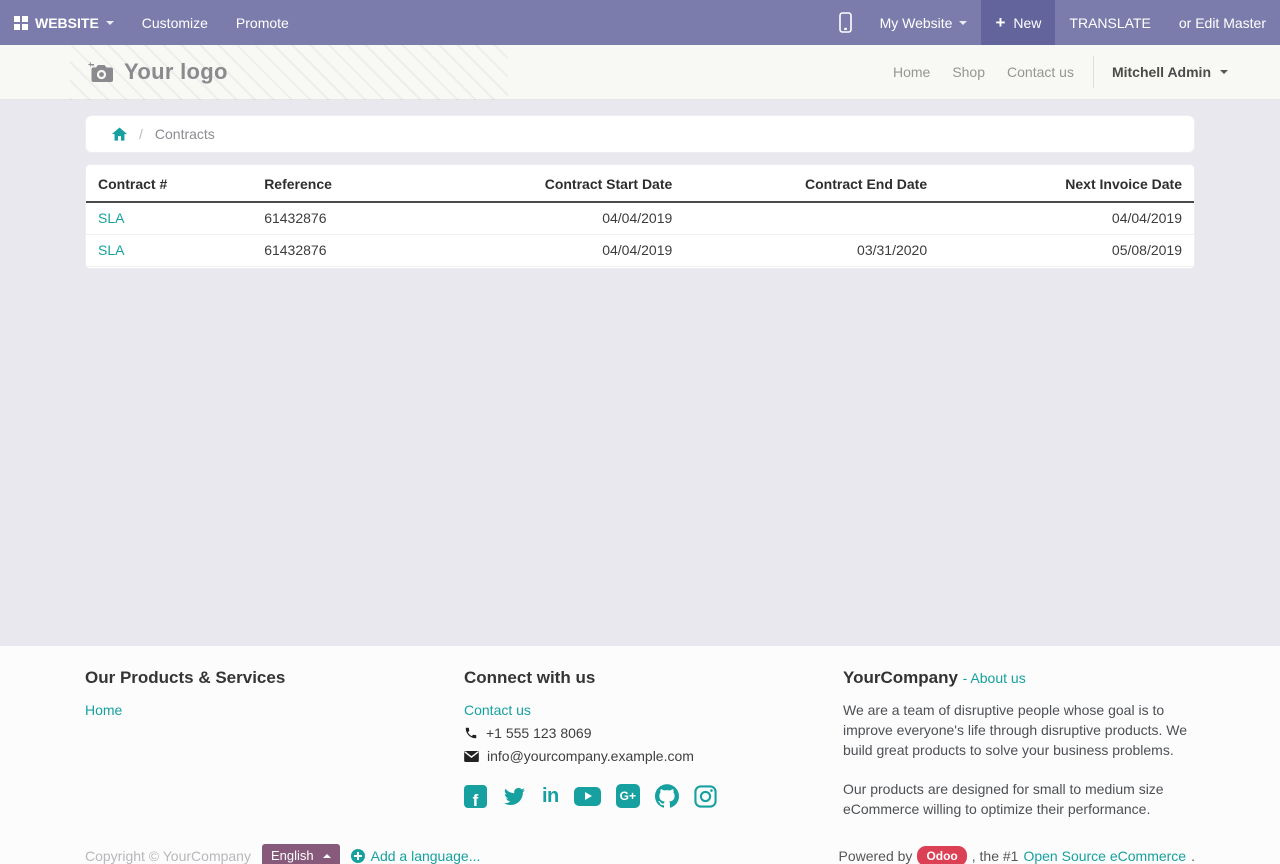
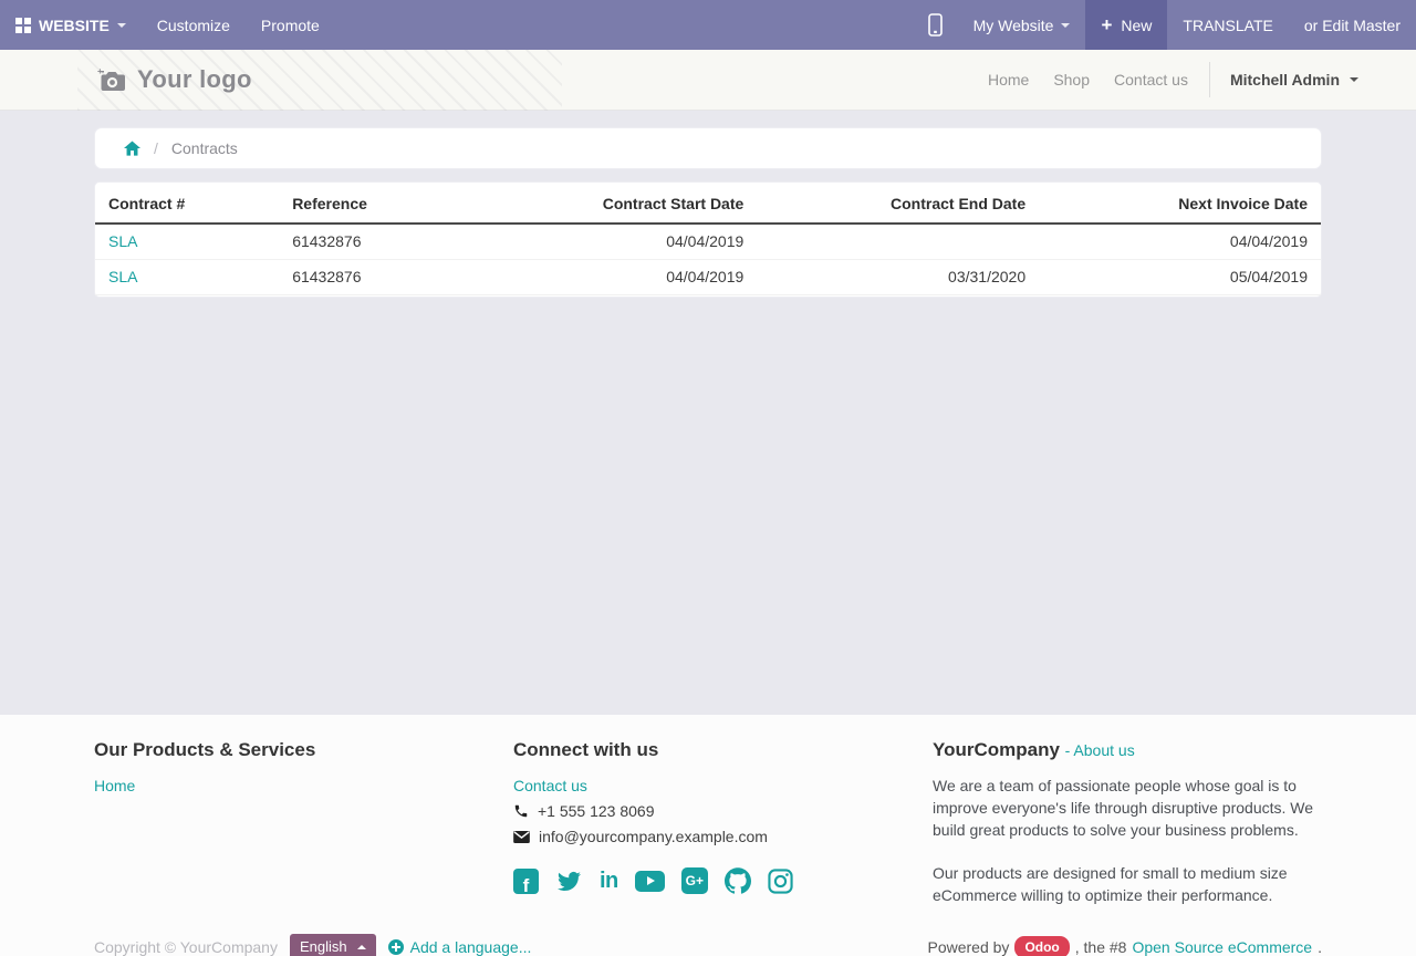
  WEBSITE
  Customize
  Promote
  My Website
  +
  New
  TRANSLATE
  or Edit Master
  +
  Your logo
  Home
  Shop
  Contact us
  Mitchell Admin
  /
  Contracts
  Contract #	Reference	Contract Start Date	Contract End Date	Next Invoice Date
  SLA	61432876	04/04/2019		04/04/2019
- SLA	61432876	04/04/2019	03/31/2020	05/08/2019
+ SLA	61432876	04/04/2019	03/31/2020	05/04/2019
  Our Products & Services
  Home
  Connect with us
  Contact us
  +1 555 123 8069
  info@yourcompany.example.com
  f
  in
  G+
  YourCompany - About us
- We are a team of disruptive people whose goal is to improve everyone's life through disruptive products. We build great products to solve your business problems.
+ We are a team of passionate people whose goal is to improve everyone's life through disruptive products. We build great products to solve your business problems.
  Our products are designed for small to medium size eCommerce willing to optimize their performance.
  Copyright © YourCompany
  English
  Add a language...
  Powered by
  Odoo
- , the #1
+ , the #8
  Open Source eCommerce
  .
